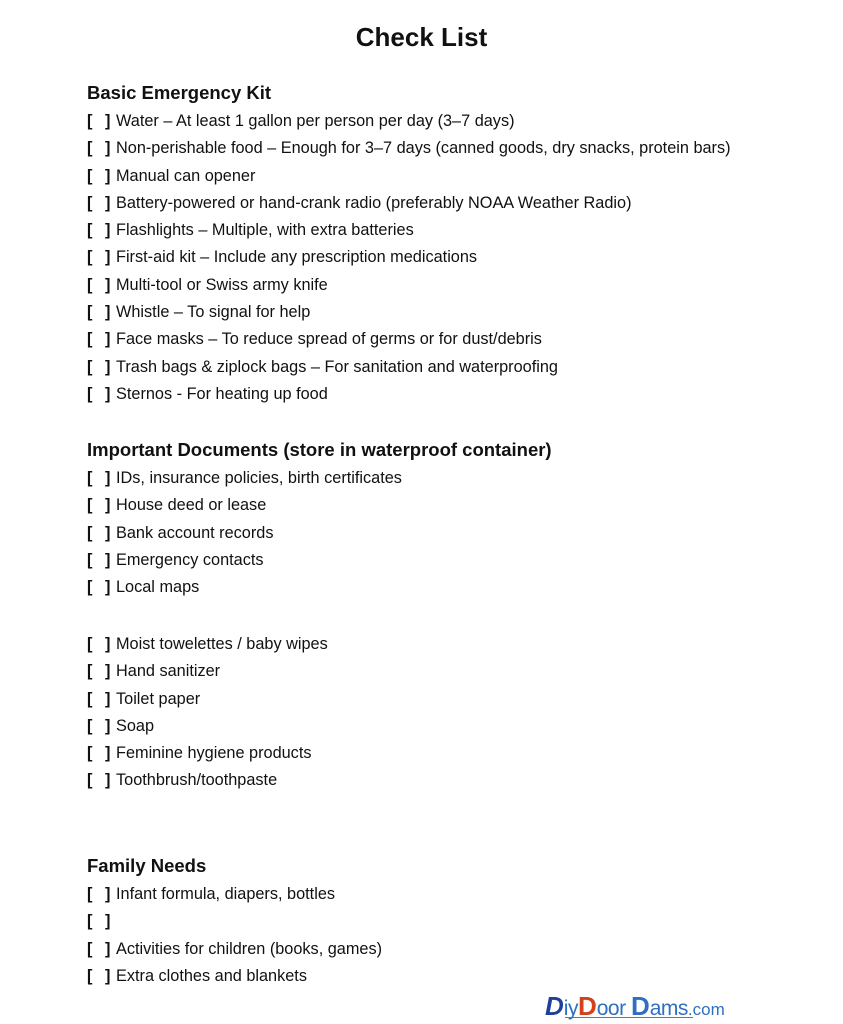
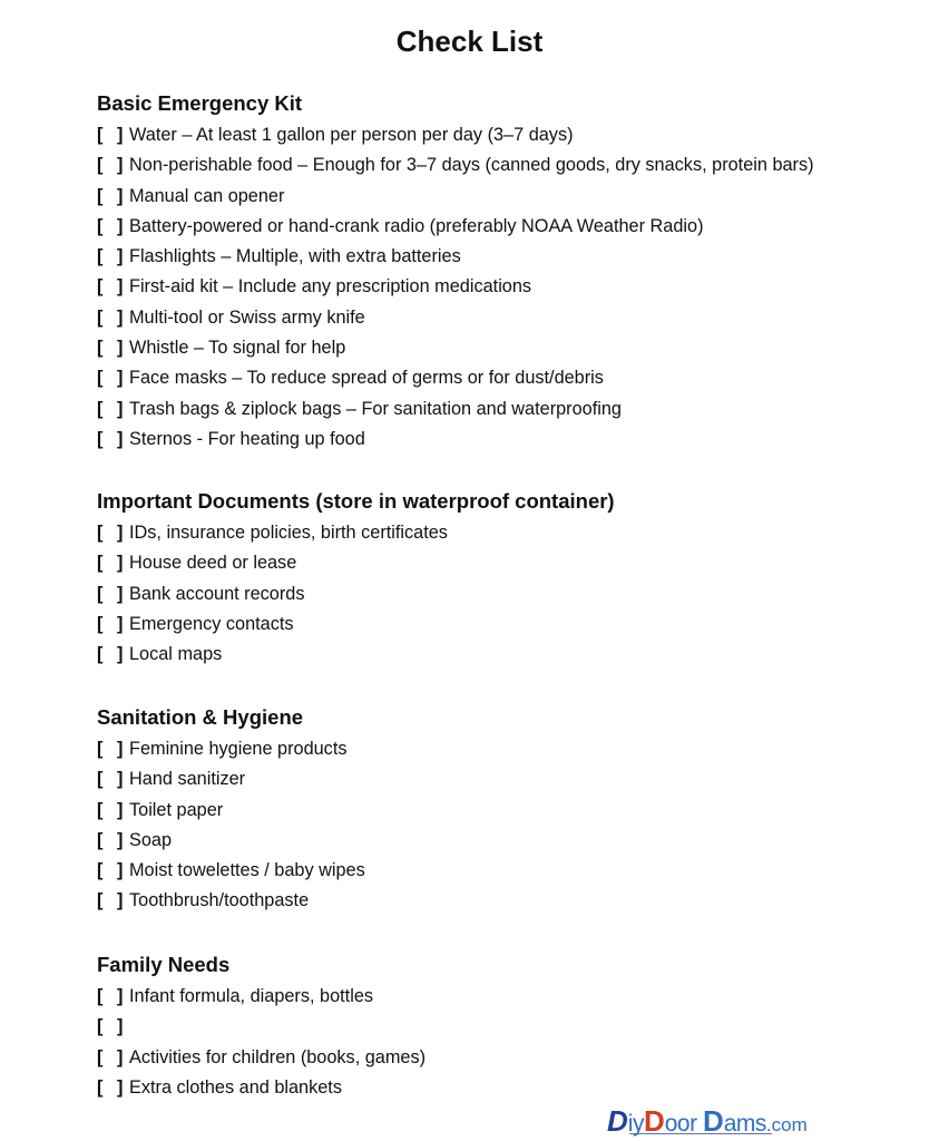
  Check List
  Basic Emergency Kit
  [ ]
  Water – At least 1 gallon per person per day (3–7 days)
  [ ]
  Non-perishable food – Enough for 3–7 days (canned goods, dry snacks, protein bars)
  [ ]
  Manual can opener
  [ ]
  Battery-powered or hand-crank radio (preferably NOAA Weather Radio)
  [ ]
  Flashlights – Multiple, with extra batteries
  [ ]
  First-aid kit – Include any prescription medications
  [ ]
  Multi-tool or Swiss army knife
  [ ]
  Whistle – To signal for help
  [ ]
  Face masks – To reduce spread of germs or for dust/debris
  [ ]
  Trash bags & ziplock bags – For sanitation and waterproofing
  [ ]
  Sternos - For heating up food
  Important Documents (store in waterproof container)
  [ ]
  IDs, insurance policies, birth certificates
  [ ]
  House deed or lease
  [ ]
  Bank account records
  [ ]
  Emergency contacts
  [ ]
  Local maps
+ Sanitation & Hygiene
  [ ]
- Moist towelettes / baby wipes
+ Feminine hygiene products
  [ ]
  Hand sanitizer
  [ ]
  Toilet paper
  [ ]
  Soap
  [ ]
- Feminine hygiene products
+ Moist towelettes / baby wipes
  [ ]
  Toothbrush/toothpaste
  Family Needs
  [ ]
  Infant formula, diapers, bottles
  [ ]
  [ ]
  Activities for children (books, games)
  [ ]
  Extra clothes and blankets
  DiyDoor Dams.com
